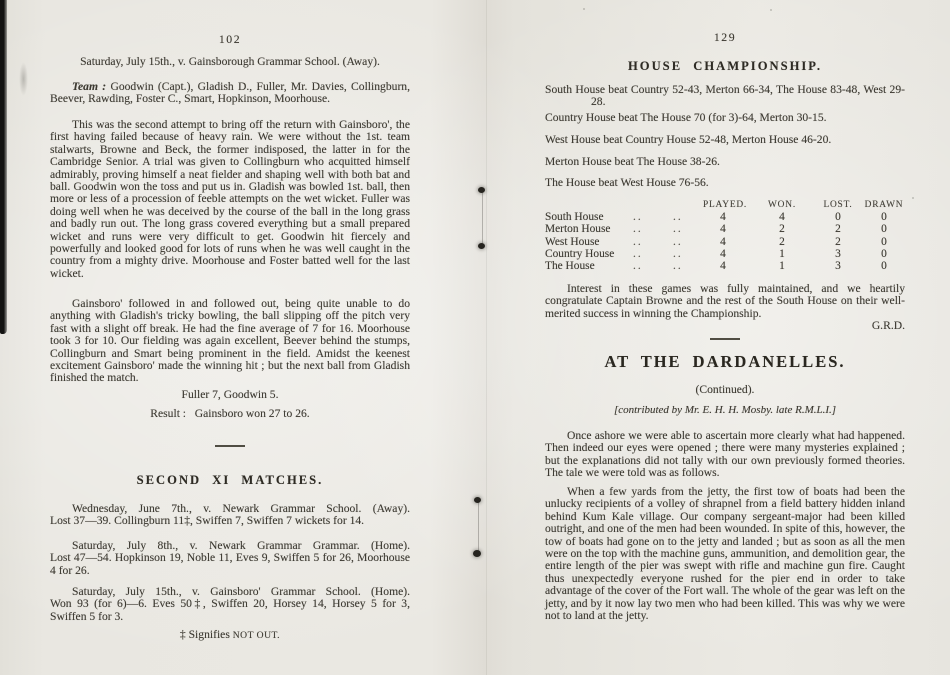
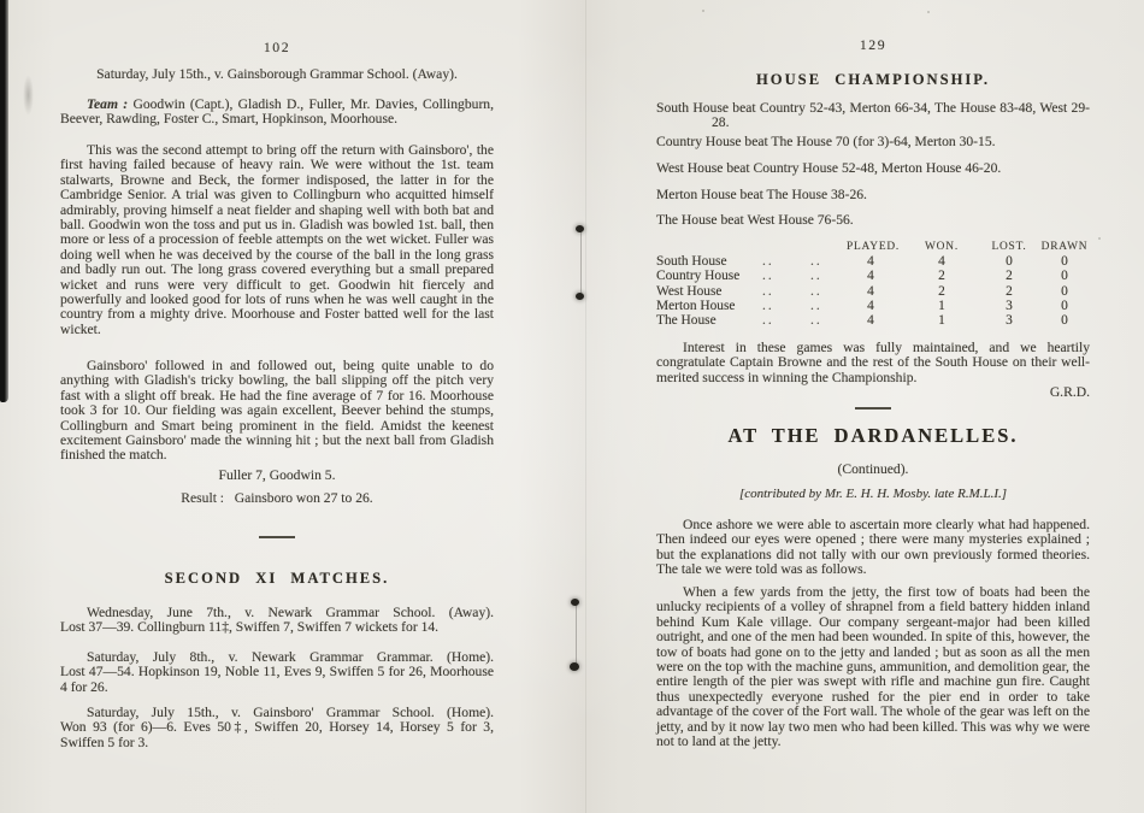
  102
  Saturday, July 15th., v. Gainsborough Grammar School. (Away).
  Team : Goodwin (Capt.), Gladish D., Fuller, Mr. Davies, Collingburn, Beever, Rawding, Foster C., Smart, Hopkinson, Moorhouse.
  This was the second attempt to bring off the return with Gainsboro', the first having failed because of heavy rain. We were without the 1st. team stalwarts, Browne and Beck, the former indisposed, the latter in for the Cambridge Senior. A trial was given to Collingburn who acquitted himself admirably, proving himself a neat fielder and shaping well with both bat and ball. Goodwin won the toss and put us in. Gladish was bowled 1st. ball, then more or less of a procession of feeble attempts on the wet wicket. Fuller was doing well when he was deceived by the course of the ball in the long grass and badly run out. The long grass covered everything but a small prepared wicket and runs were very difficult to get. Goodwin hit fiercely and powerfully and looked good for lots of runs when he was well caught in the country from a mighty drive. Moorhouse and Foster batted well for the last wicket.
  Gainsboro' followed in and followed out, being quite unable to do anything with Gladish's tricky bowling, the ball slipping off the pitch very fast with a slight off break. He had the fine average of 7 for 16. Moorhouse took 3 for 10. Our fielding was again excellent, Beever behind the stumps, Collingburn and Smart being prominent in the field. Amidst the keenest excitement Gainsboro' made the winning hit ; but the next ball from Gladish finished the match.
  Fuller 7, Goodwin 5.
  Result : Gainsboro won 27 to 26.
  SECOND XI MATCHES.
  Wednesday, June 7th., v. Newark Grammar School. (Away).
  Lost 37—39. Collingburn 11‡, Swiffen 7, Swiffen 7 wickets for 14.
  Saturday, July 8th., v. Newark Grammar Grammar. (Home).
  Lost 47—54. Hopkinson 19, Noble 11, Eves 9, Swiffen 5 for 26, Moorhouse 4 for 26.
  Saturday, July 15th., v. Gainsboro' Grammar School. (Home).
  Won 93 (for 6)—6. Eves 50‡, Swiffen 20, Horsey 14, Horsey 5 for 3, Swiffen 5 for 3.
- ‡ Signifies NOT OUT.
  129
  HOUSE CHAMPIONSHIP.
  South House beat Country 52-43, Merton 66-34, The House 83-48, West 29-28.
  Country House beat The House 70 (for 3)-64, Merton 30-15.
  West House beat Country House 52-48, Merton House 46-20.
  Merton House beat The House 38-26.
  The House beat West House 76-56.
  PLAYED
  WON.
  LOST.
  DRAWN
  South House
  ..
  ..
  4
  4
  0
  0
- Merton House
+ Country House
  ..
  ..
  4
  2
  2
  0
  West House
  ..
  ..
  4
  2
  2
  0
- Country House
+ Merton House
  ..
  ..
  4
  1
  3
  0
  The House
  ..
  ..
  4
  1
  3
  0
  Interest in these games was fully maintained, and we heartily congratulate Captain Browne and the rest of the South House on their well-merited success in winning the Championship.
  G.R.D.
  AT THE DARDANELLES.
  (Continued).
  [contributed by Mr. E. H. H. Mosby. late R.M.L.I.]
  Once ashore we were able to ascertain more clearly what had happened. Then indeed our eyes were opened ; there were many mysteries explained ; but the explanations did not tally with our own previously formed theories. The tale we were told was as follows.
  When a few yards from the jetty, the first tow of boats had been the unlucky recipients of a volley of shrapnel from a field battery hidden inland behind Kum Kale village. Our company sergeant-major had been killed outright, and one of the men had been wounded. In spite of this, however, the tow of boats had gone on to the jetty and landed ; but as soon as all the men were on the top with the machine guns, ammunition, and demolition gear, the entire length of the pier was swept with rifle and machine gun fire. Caught thus unexpectedly everyone rushed for the pier end in order to take advantage of the cover of the Fort wall. The whole of the gear was left on the jetty, and by it now lay two men who had been killed. This was why we were not to land at the jetty.
